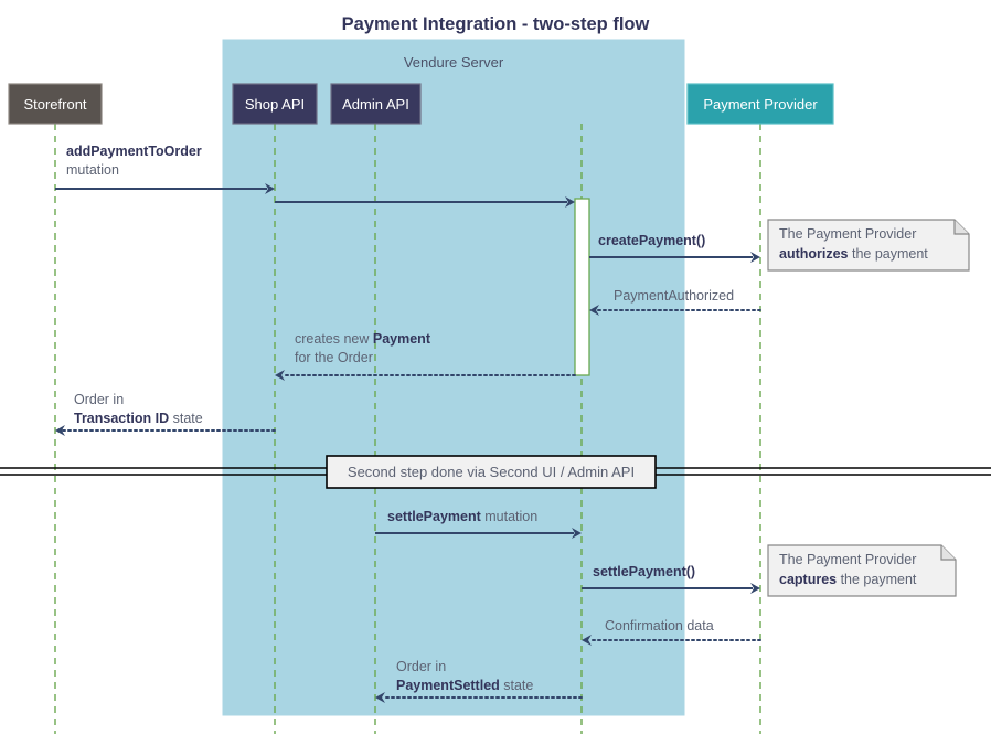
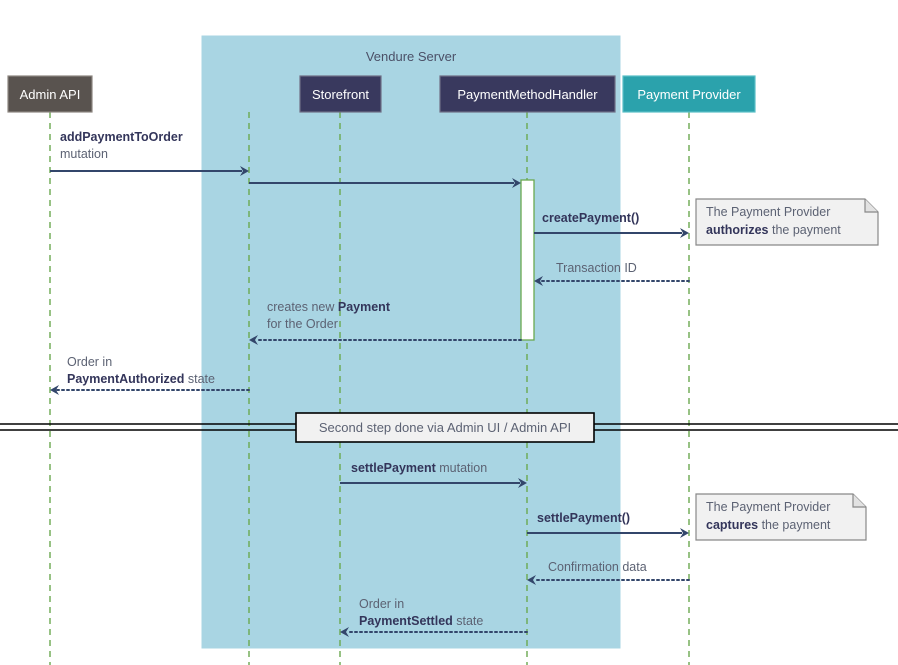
  Vendure Server
  addPaymentToOrder
  mutation
  createPayment()
- PaymentAuthorized
+ Transaction ID
  creates new Payment
  for the Order
  Order in
- Transaction ID state
+ PaymentAuthorized state
  settlePayment mutation
  settlePayment()
  Confirmation data
  Order in
  PaymentSettled state
  The Payment Provider
  authorizes the payment
  The Payment Provider
  captures the payment
- Second step done via Second UI / Admin API
+ Second step done via Admin UI / Admin API
- Storefront
+ Admin API
- Shop API
- Admin API
+ Storefront
+ PaymentMethodHandler
  Payment Provider
- Payment Integration - two-step flow
